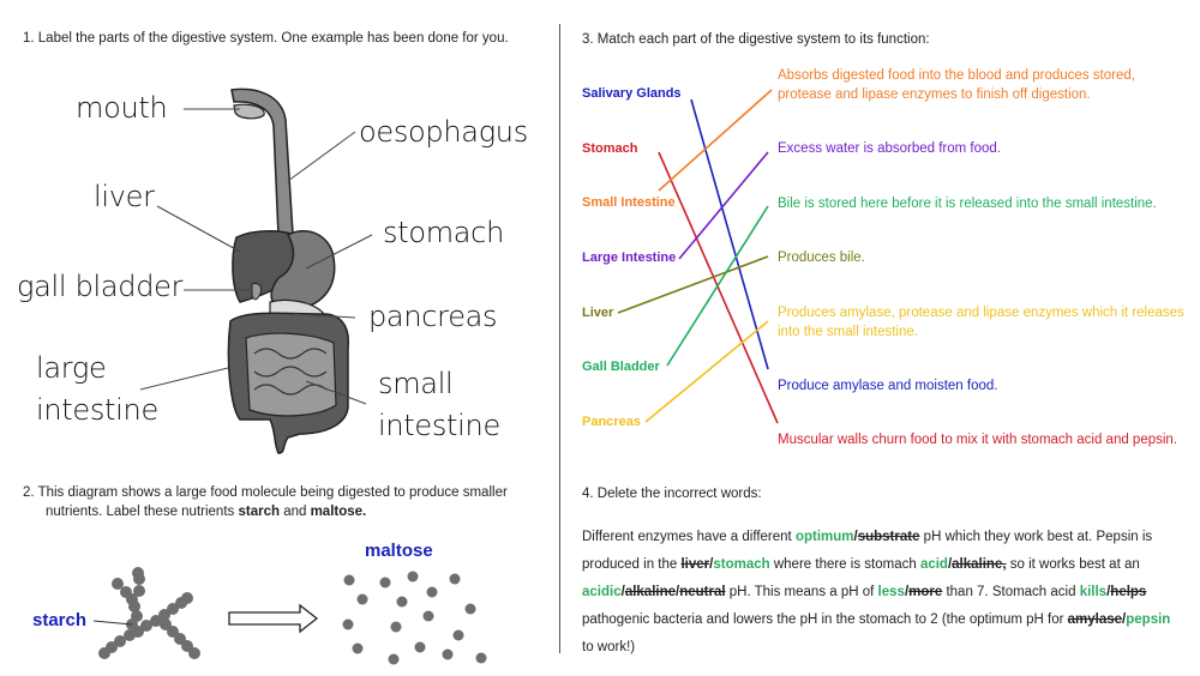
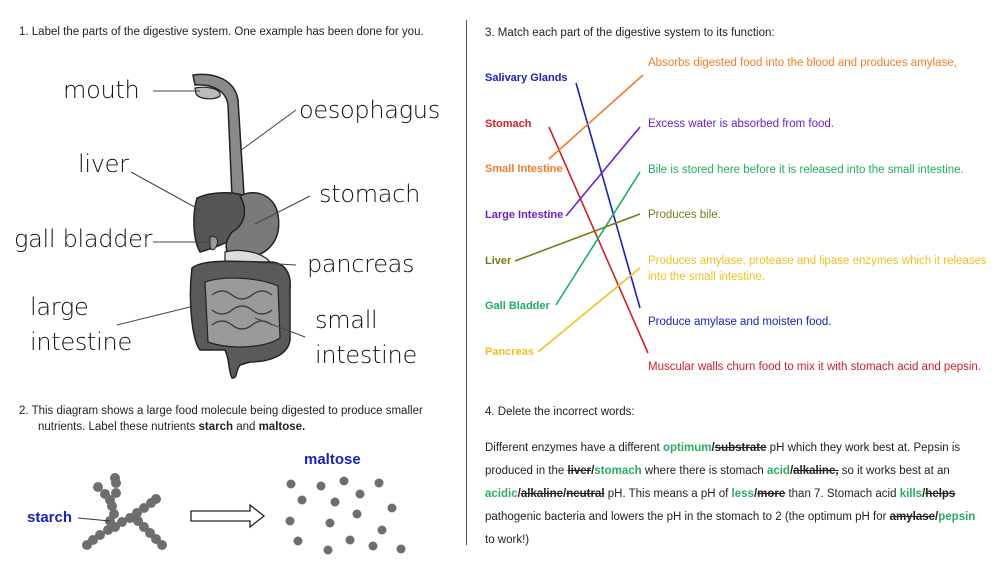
  1. Label the parts of the digestive system. One example has been done for you.
  mouth
  oesophagus
  liver
  stomach
  gall bladder
  pancreas
  large
  intestine
  small
  intestine
  2. This diagram shows a large food molecule being digested to produce smaller
  nutrients. Label these nutrients starch and maltose.
  starch
  maltose
  3. Match each part of the digestive system to its function:
  Salivary Glands
  Stomach
  Small Intestine
  Large Intestine
  Liver
  Gall Bladder
  Pancreas
- Absorbs digested food into the blood and produces stored,
+ Absorbs digested food into the blood and produces amylase,
- protease and lipase enzymes to finish off digestion.
  Excess water is absorbed from food.
  Bile is stored here before it is released into the small intestine.
  Produces bile.
  Produces amylase, protease and lipase enzymes which it releases
  into the small intestine.
  Produce amylase and moisten food.
  Muscular walls churn food to mix it with stomach acid and pepsin.
  4. Delete the incorrect words:
  Different enzymes have a different optimum/substrate pH which they work best at. Pepsin is produced in the liver/stomach where there is stomach acid/alkaline, so it works best at an acidic/alkaline/neutral pH. This means a pH of less/more than 7. Stomach acid kills/helps pathogenic bacteria and lowers the pH in the stomach to 2 (the optimum pH for amylase/pepsin to work!)
